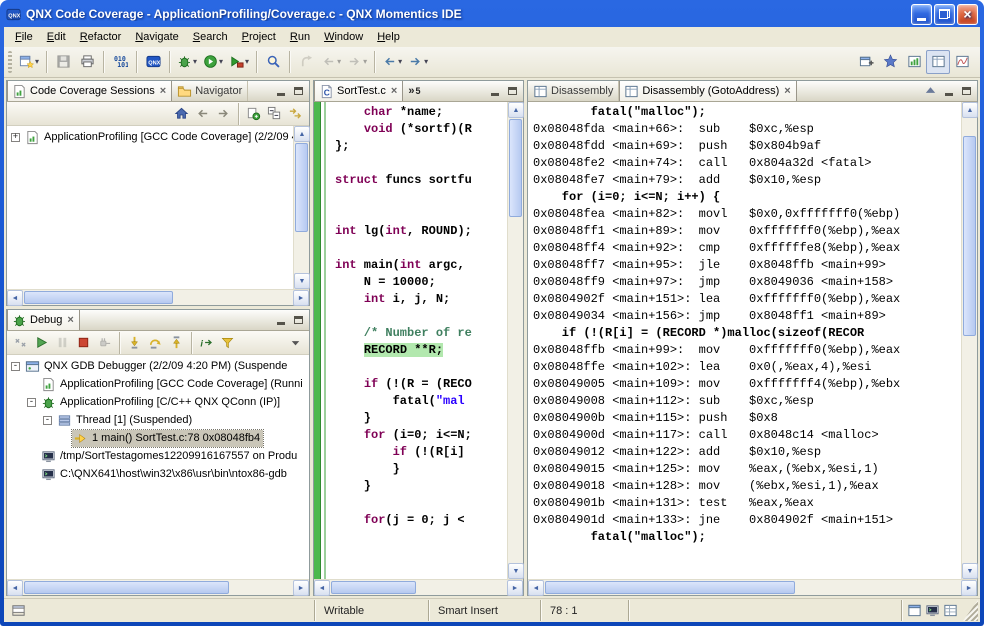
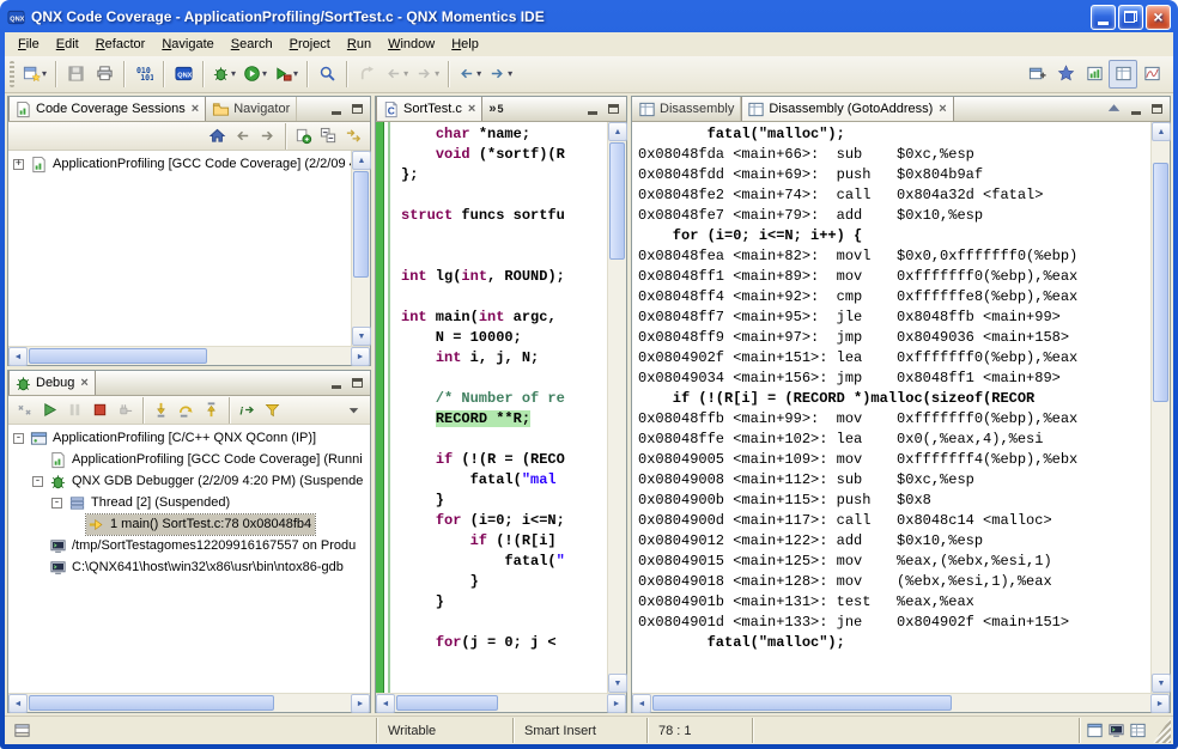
- QNX Code Coverage - ApplicationProfiling/Coverage.c - QNX Momentics IDE
+ QNX Code Coverage - ApplicationProfiling/SortTest.c - QNX Momentics IDE
  ×
  File
  Edit
  Refactor
  Navigate
  Search
  Project
  Run
  Window
  Help
  ▾
  010
  ▾
  ▾
  ▾
  ▾
  ▾
  ▾
  ▾
  Code Coverage Sessions
  ×
  Navigator
  +
  ApplicationProfiling [GCC Code Coverage] (2/2/09
  Debug
  ×
  i
  -
- QNX GDB Debugger (2/2/09 4:20 PM) (Suspende
+ ApplicationProfiling [C/C++ QNX QConn (IP)]
  ApplicationProfiling [GCC Code Coverage] (Runni
  -
- ApplicationProfiling [C/C++ QNX QConn (IP)]
+ QNX GDB Debugger (2/2/09 4:20 PM) (Suspende
  -
- Thread [1] (Suspended)
+ Thread [2] (Suspended)
  1 main() SortTest.c:78 0x08048fb4
  /tmp/SortTestagomes12209916167557 on Produ
  C:\QNX641\host\win32\x86\usr\bin\ntox86-gdb
  C
  SortTest.c
  ×
  »
  5
  char *name;
  void (*sortf)(R
  };
  struct funcs sortfu
  int lg(int, ROUND);
  int main(int argc,
  N = 10000;
  int i, j, N;
  /* Number of re
  RECORD **R;
  if (!(R = (RECO
  fatal("mal
  }
  for (i=0; i<=N;
  if (!(R[i]
+ fatal("
  }
  }
  for(j = 0; j <
  Disassembly
  Disassembly (GotoAddress)
  ×
  fatal("malloc");
  0x08048fda <main+66>: sub $0xc,%esp
  0x08048fdd <main+69>: push $0x804b9af
  0x08048fe2 <main+74>: call 0x804a32d <fatal>
  0x08048fe7 <main+79>: add $0x10,%esp
  for (i=0; i<=N; i++) {
  0x08048fea <main+82>: movl $0x0,0xfffffff0(%ebp)
  0x08048ff1 <main+89>: mov 0xfffffff0(%ebp),%eax
  0x08048ff4 <main+92>: cmp 0xffffffe8(%ebp),%eax
  0x08048ff7 <main+95>: jle 0x8048ffb <main+99>
  0x08048ff9 <main+97>: jmp 0x8049036 <main+158>
  0x0804902f <main+151>: lea 0xfffffff0(%ebp),%eax
  0x08049034 <main+156>: jmp 0x8048ff1 <main+89>
  if (!(R[i] = (RECORD *)malloc(sizeof(RECOR
  0x08048ffb <main+99>: mov 0xfffffff0(%ebp),%eax
  0x08048ffe <main+102>: lea 0x0(,%eax,4),%esi
  0x08049005 <main+109>: mov 0xfffffff4(%ebp),%ebx
  0x08049008 <main+112>: sub $0xc,%esp
  0x0804900b <main+115>: push $0x8
  0x0804900d <main+117>: call 0x8048c14 <malloc>
  0x08049012 <main+122>: add $0x10,%esp
  0x08049015 <main+125>: mov %eax,(%ebx,%esi,1)
  0x08049018 <main+128>: mov (%ebx,%esi,1),%eax
  0x0804901b <main+131>: test %eax,%eax
  0x0804901d <main+133>: jne 0x804902f <main+151>
  fatal("malloc");
  Writable
  Smart Insert
  78 : 1
